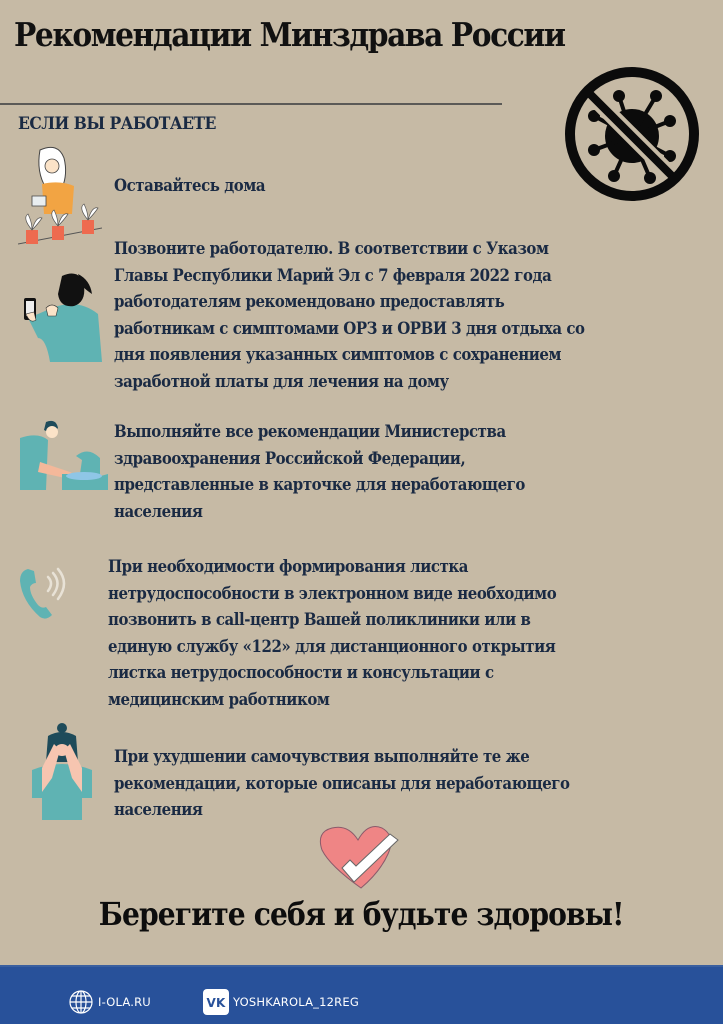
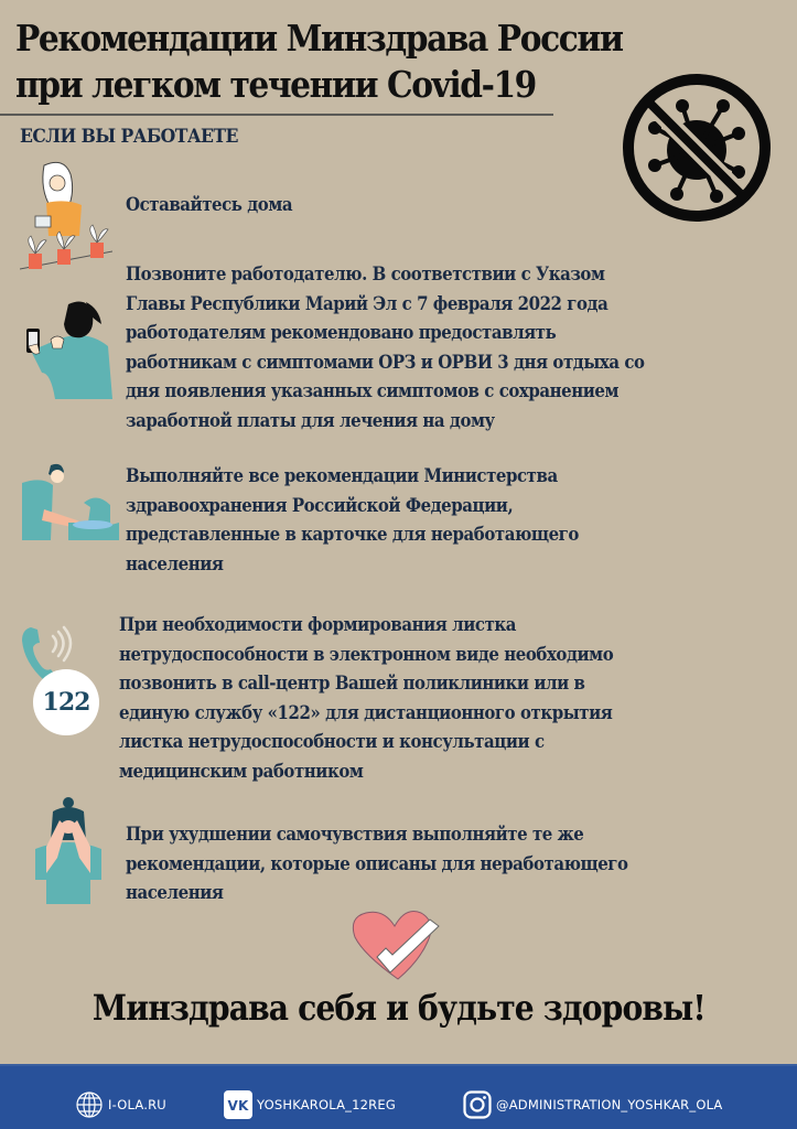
  Рекомендации Минздрава России
+ при легком течении Covid-19
  ЕСЛИ ВЫ РАБОТАЕТЕ
  Оставайтесь дома
  Позвоните работодателю. В соответствии с Указом
  Главы Республики Марий Эл с 7 февраля 2022 года
  работодателям рекомендовано предоставлять
  работникам с симптомами ОРЗ и ОРВИ 3 дня отдыха со
  дня появления указанных симптомов с сохранением
  заработной платы для лечения на дому
  Выполняйте все рекомендации Министерства
  здравоохранения Российской Федерации,
  представленные в карточке для неработающего
  населения
+ 122
  При необходимости формирования листка
  нетрудоспособности в электронном виде необходимо
  позвонить в call-центр Вашей поликлиники или в
  единую службу «122» для дистанционного открытия
  листка нетрудоспособности и консультации с
  медицинским работником
  При ухудшении самочувствия выполняйте те же
  рекомендации, которые описаны для неработающего
  населения
- Берегите себя и будьте здоровы!
+ Минздрава себя и будьте здоровы!
  I-OLA.RU
  VK
  YOSHKAROLA_12REG
+ @ADMINISTRATION_YOSHKAR_OLA
